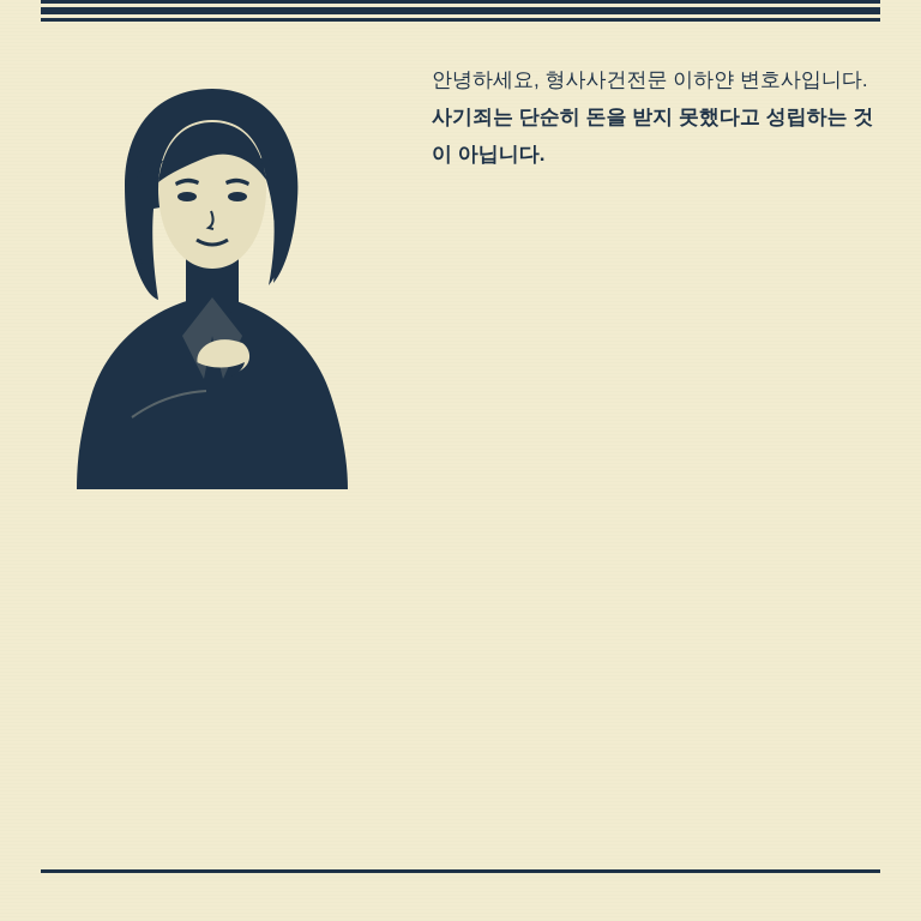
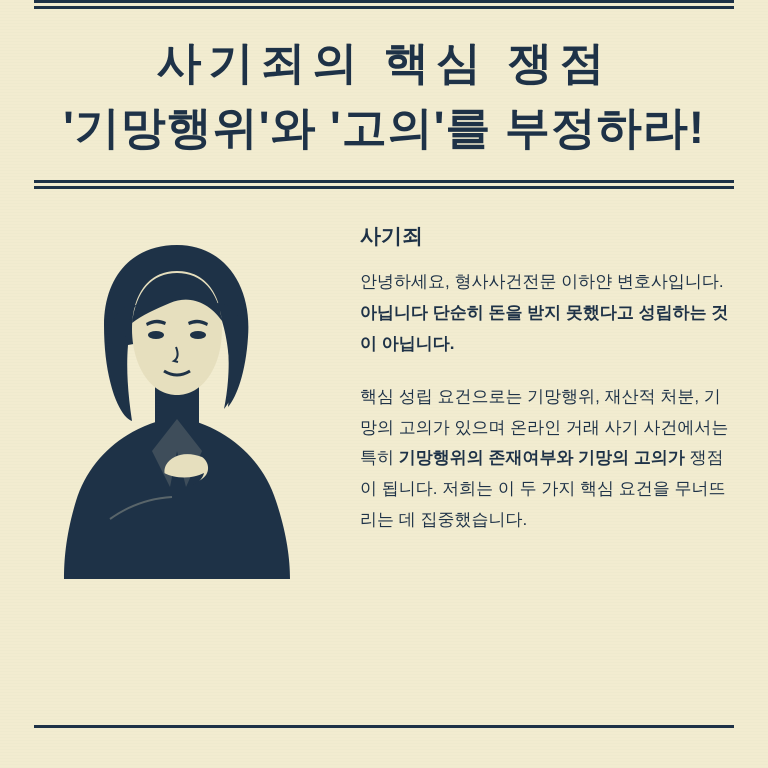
+ 사기죄의 핵심 쟁점
+ '기망행위'와 '고의'를 부정하라!
+ 사기죄
- 안녕하세요, 형사사건전문 이하얀 변호사입니다. 사기죄는 단순히 돈을 받지 못했다고 성립하는 것이 아닙니다.
+ 안녕하세요, 형사사건전문 이하얀 변호사입니다. 아닙니다 단순히 돈을 받지 못했다고 성립하는 것이 아닙니다.
+ 핵심 성립 요건으로는 기망행위, 재산적 처분, 기망의 고의가 있으며 온라인 거래 사기 사건에서는 특히 기망행위의 존재여부와 기망의 고의가 쟁점이 됩니다. 저희는 이 두 가지 핵심 요건을 무너뜨리는 데 집중했습니다.
